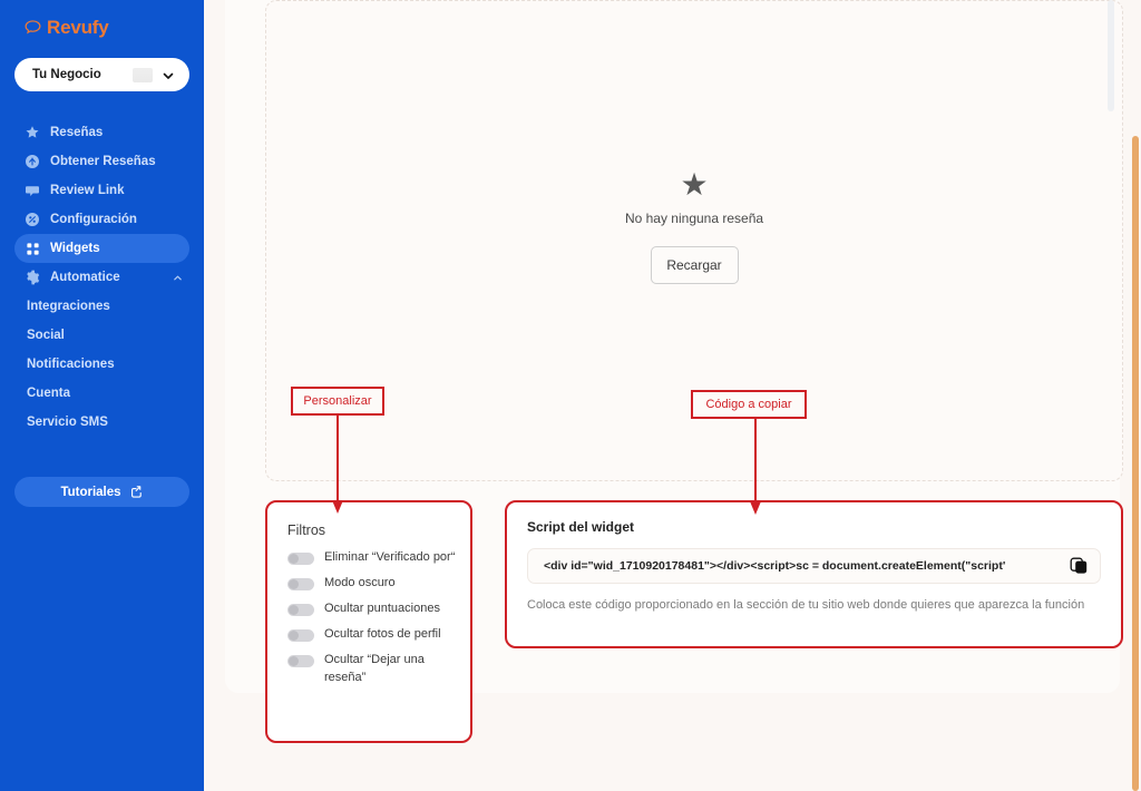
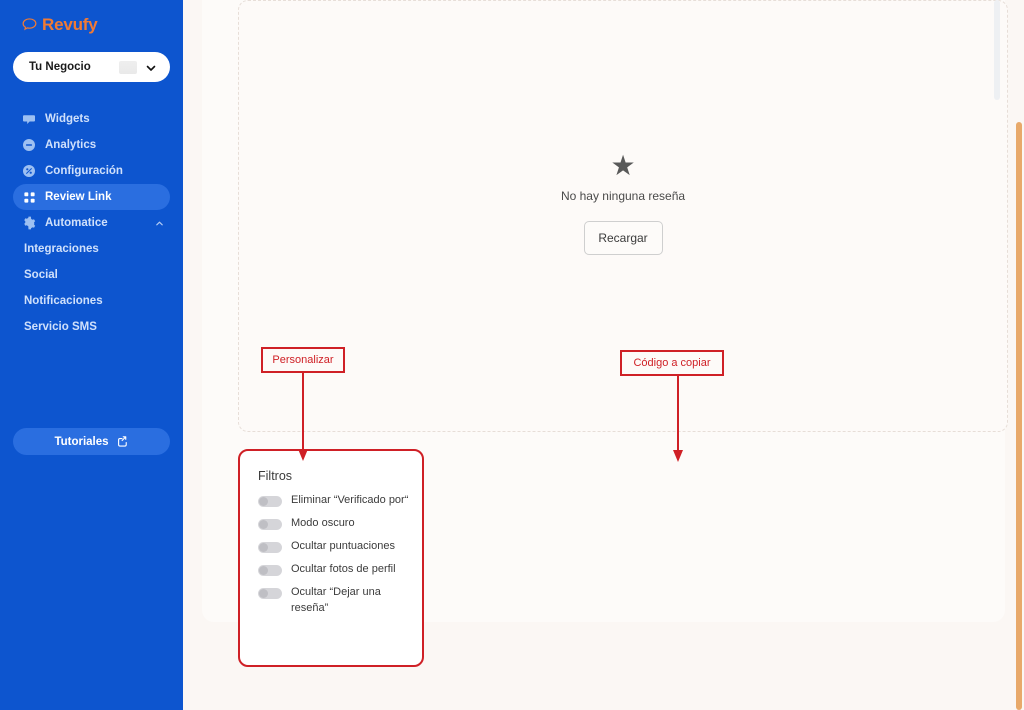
  Revufy
  Tu Negocio
- Reseñas
- Obtener Reseñas
- Review Link
+ Widgets
+ Analytics
  Configuración
- Widgets
+ Review Link
  Automatice
  Integraciones
  Social
  Notificaciones
- Cuenta
  Servicio SMS
  Tutoriales
  ★
  No hay ninguna reseña
  Recargar
  Filtros
  Eliminar “Verificado por“
  Modo oscuro
  Ocultar puntuaciones
  Ocultar fotos de perfil
  Ocultar “Dejar una reseña”
- Script del widget
- <div id="wid_1710920178481"></div><script>sc = document.createElement("script'
- Coloca este código proporcionado en la sección de tu sitio web donde quieres que aparezca la función
  Personalizar
  Código a copiar
